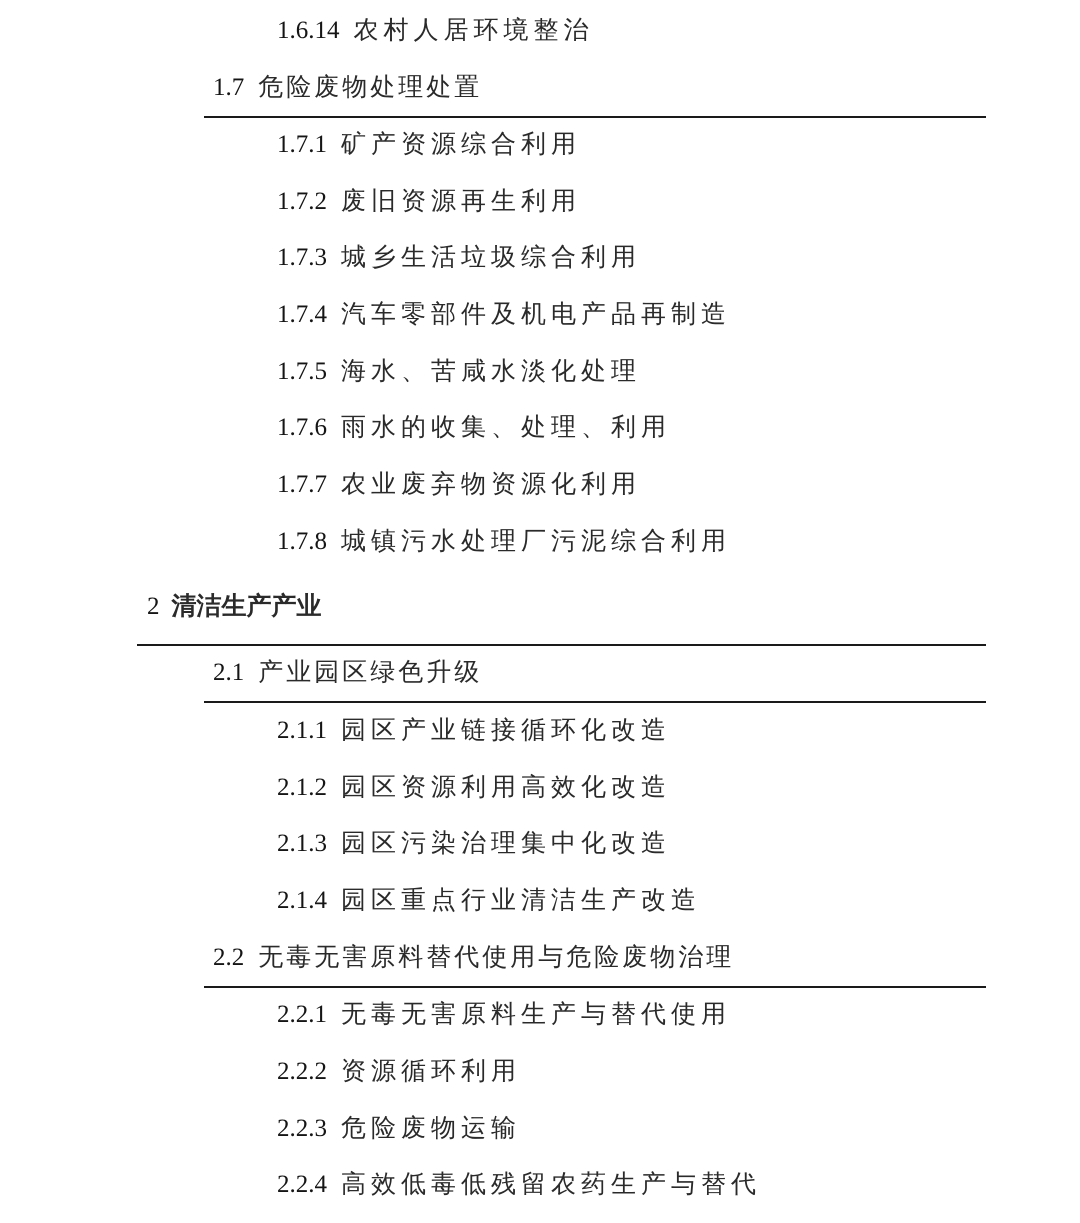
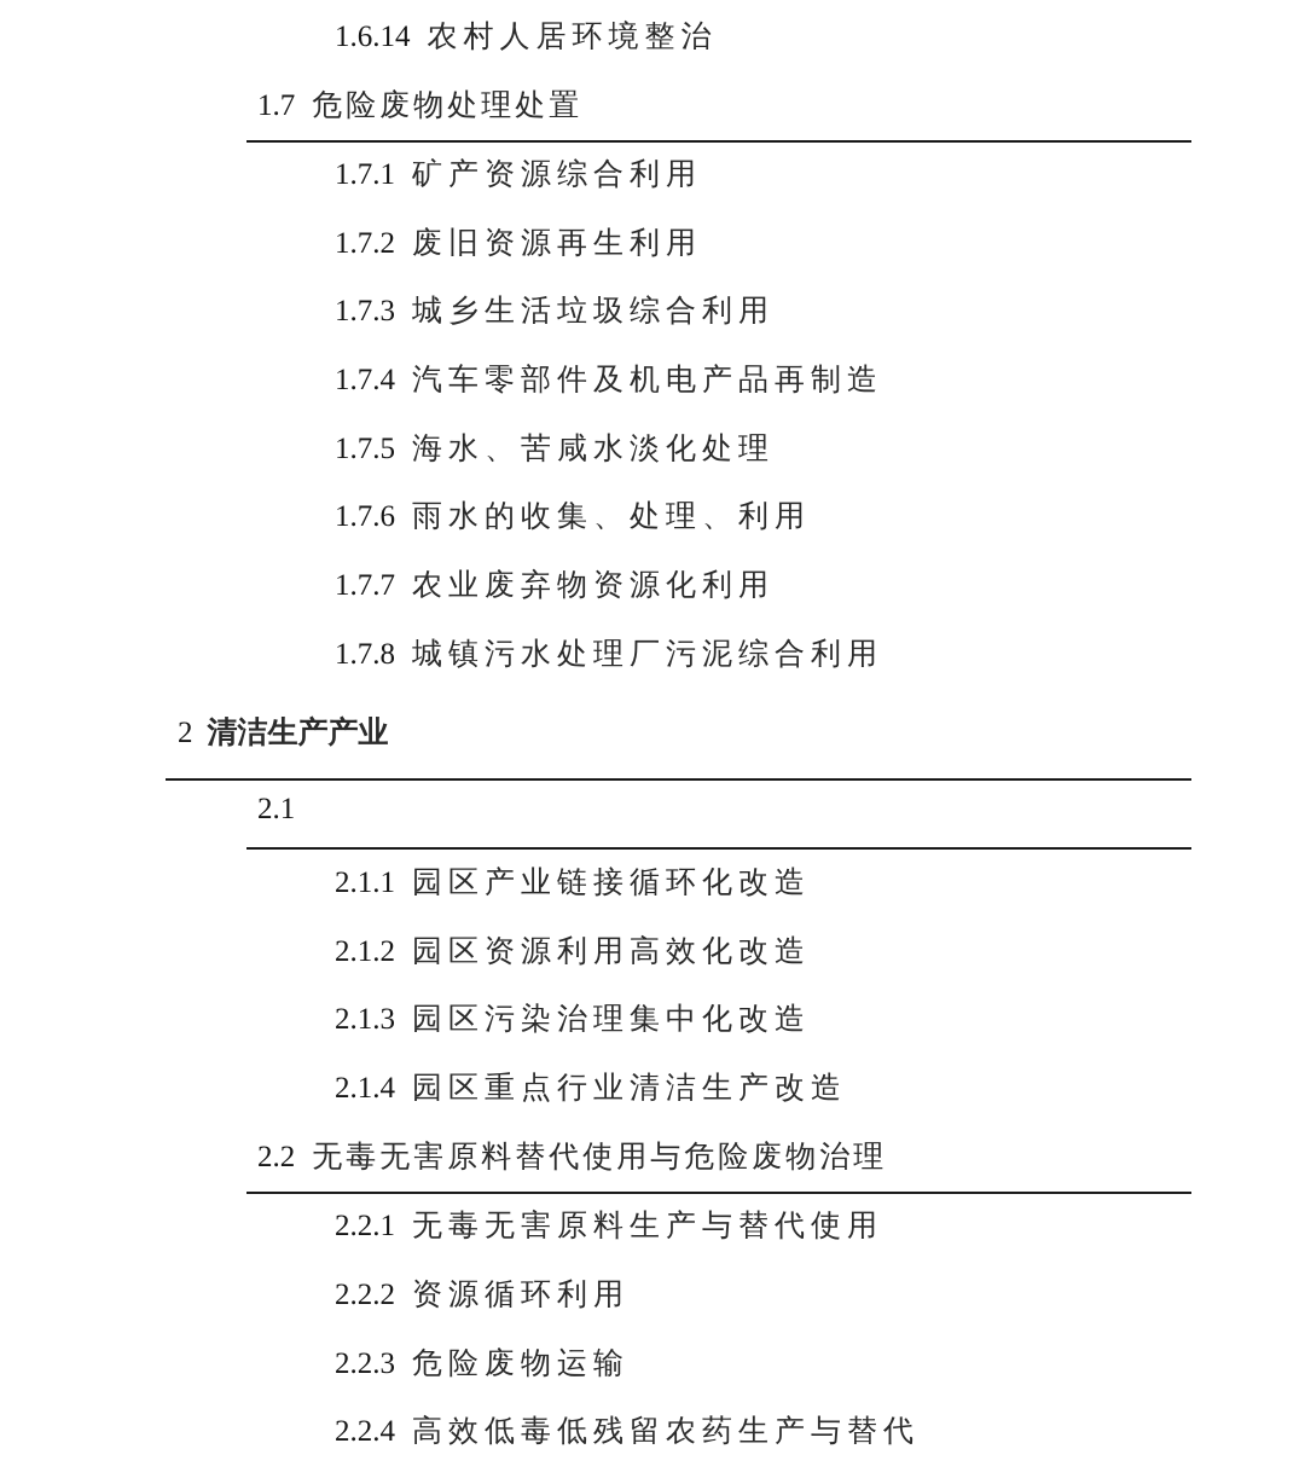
  1.6.14
  农村人居环境整治
  1.7
  危险废物处理处置
  1.7.1
  矿产资源综合利用
  1.7.2
  废旧资源再生利用
  1.7.3
  城乡生活垃圾综合利用
  1.7.4
  汽车零部件及机电产品再制造
  1.7.5
  海水、苦咸水淡化处理
  1.7.6
  雨水的收集、处理、利用
  1.7.7
  农业废弃物资源化利用
  1.7.8
  城镇污水处理厂污泥综合利用
  2
  清洁生产产业
  2.1
- 产业园区绿色升级
  2.1.1
  园区产业链接循环化改造
  2.1.2
  园区资源利用高效化改造
  2.1.3
  园区污染治理集中化改造
  2.1.4
  园区重点行业清洁生产改造
  2.2
  无毒无害原料替代使用与危险废物治理
  2.2.1
  无毒无害原料生产与替代使用
  2.2.2
  资源循环利用
  2.2.3
  危险废物运输
  2.2.4
  高效低毒低残留农药生产与替代
